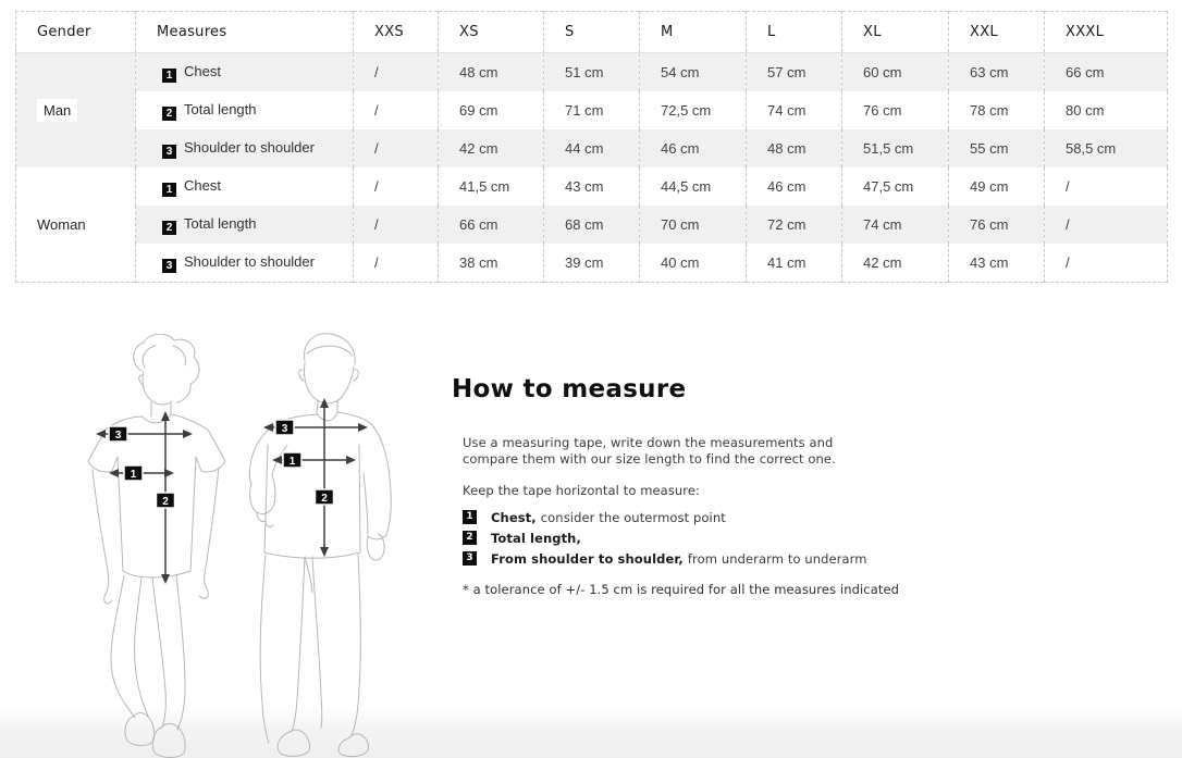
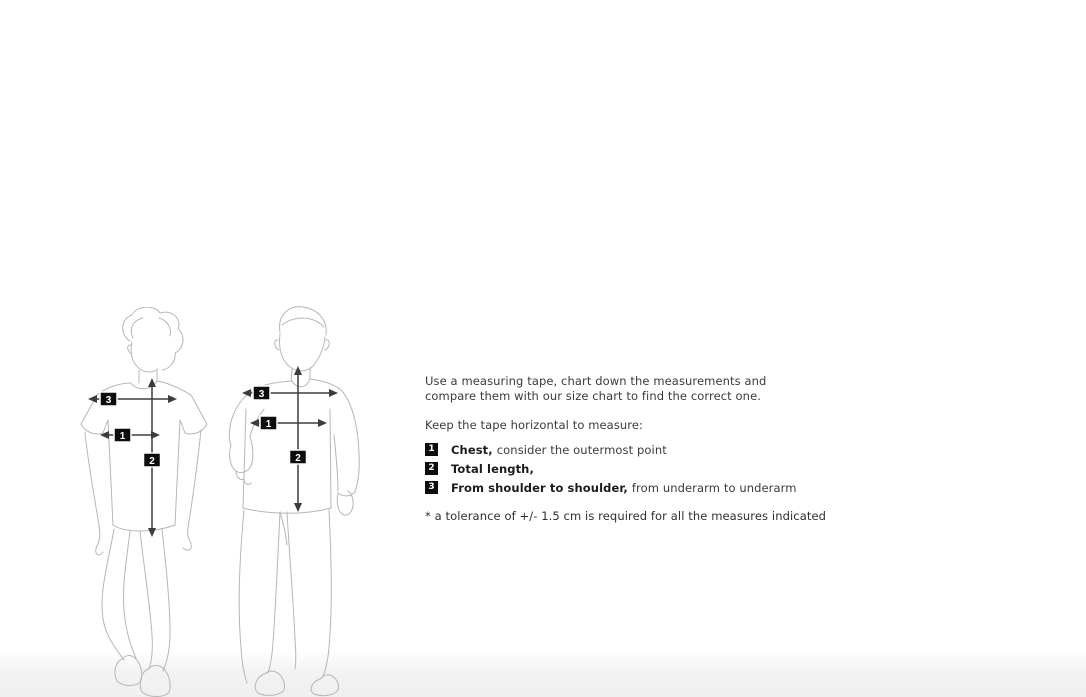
- Gender	Measures	XXS	XS	S	M	L	XL	XXL	XXXL
- Man	1 Chest	/	48 cm	51 cm	54 cm	57 cm	60 cm	63 cm	66 cm
- 2 Total length	/	69 cm	71 cm	72,5 cm	74 cm	76 cm	78 cm	80 cm
- 3 Shoulder to shoulder	/	42 cm	44 cm	46 cm	48 cm	51,5 cm	55 cm	58,5 cm
- Woman	1 Chest	/	41,5 cm	43 cm	44,5 cm	46 cm	47,5 cm	49 cm	/
- 2 Total length	/	66 cm	68 cm	70 cm	72 cm	74 cm	76 cm	/
- 3 Shoulder to shoulder	/	38 cm	39 cm	40 cm	41 cm	42 cm	43 cm	/
  3
  1
  2
  3
  1
  2
- How to measure
- Use a measuring tape, write down the measurements and
+ Use a measuring tape, chart down the measurements and
- compare them with our size length to find the correct one.
+ compare them with our size chart to find the correct one.
  Keep the tape horizontal to measure:
  1
  Chest,
  consider the outermost point
  2
  Total length,
  3
  From shoulder to shoulder,
  from underarm to underarm
  * a tolerance of +/- 1.5 cm is required for all the measures indicated
